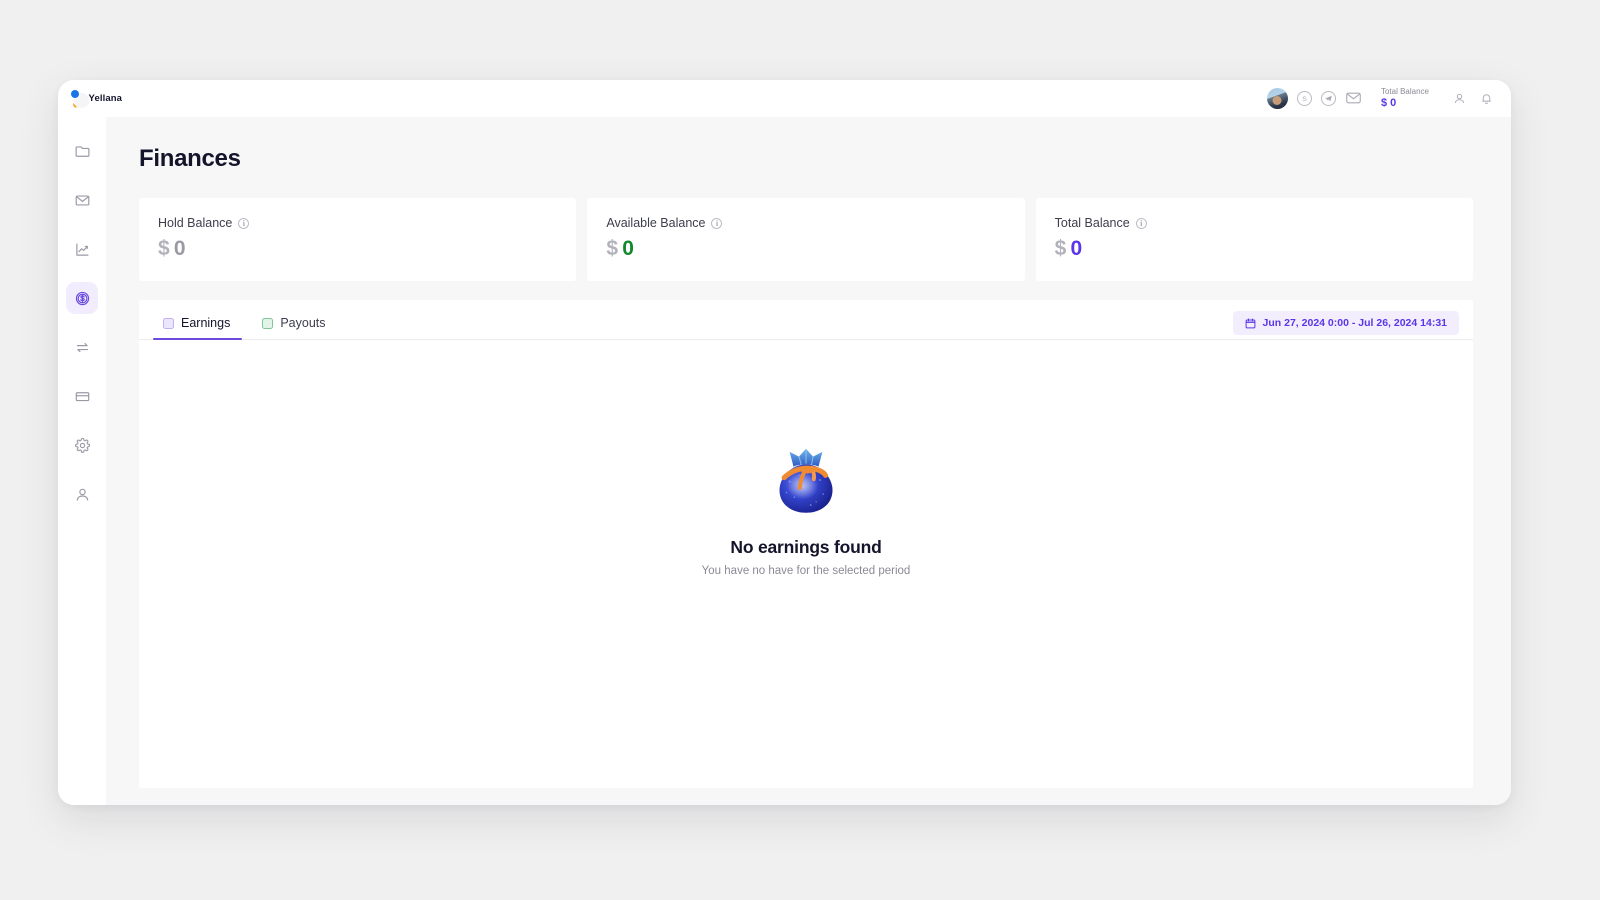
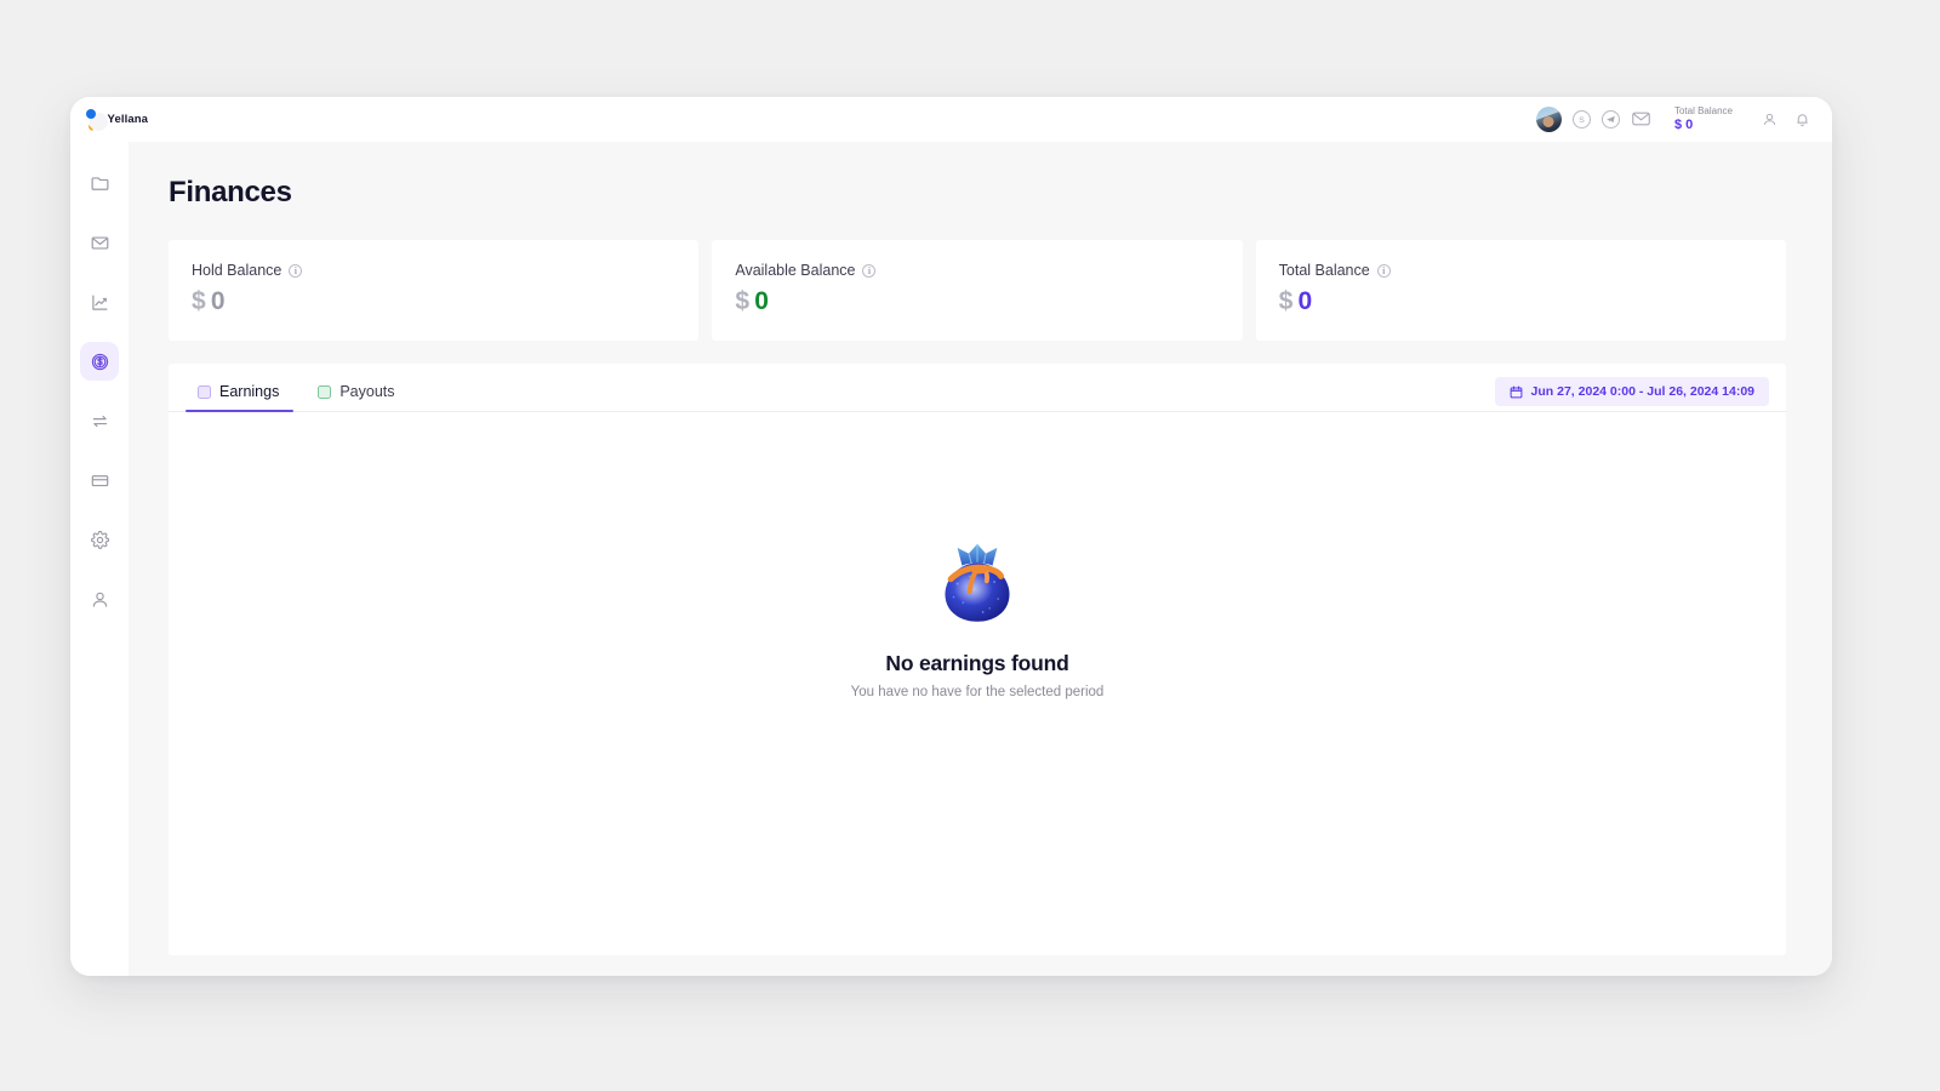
  Yellana
  Total Balance
  $ 0
  Finances
  Hold Balance
  i
  $ 0
  Available Balance
  i
  $ 0
  Total Balance
  i
  $ 0
  Earnings
  Payouts
- Jun 27, 2024 0:00 - Jul 26, 2024 14:31
+ Jun 27, 2024 0:00 - Jul 26, 2024 14:09
  No earnings found
  You have no have for the selected period
